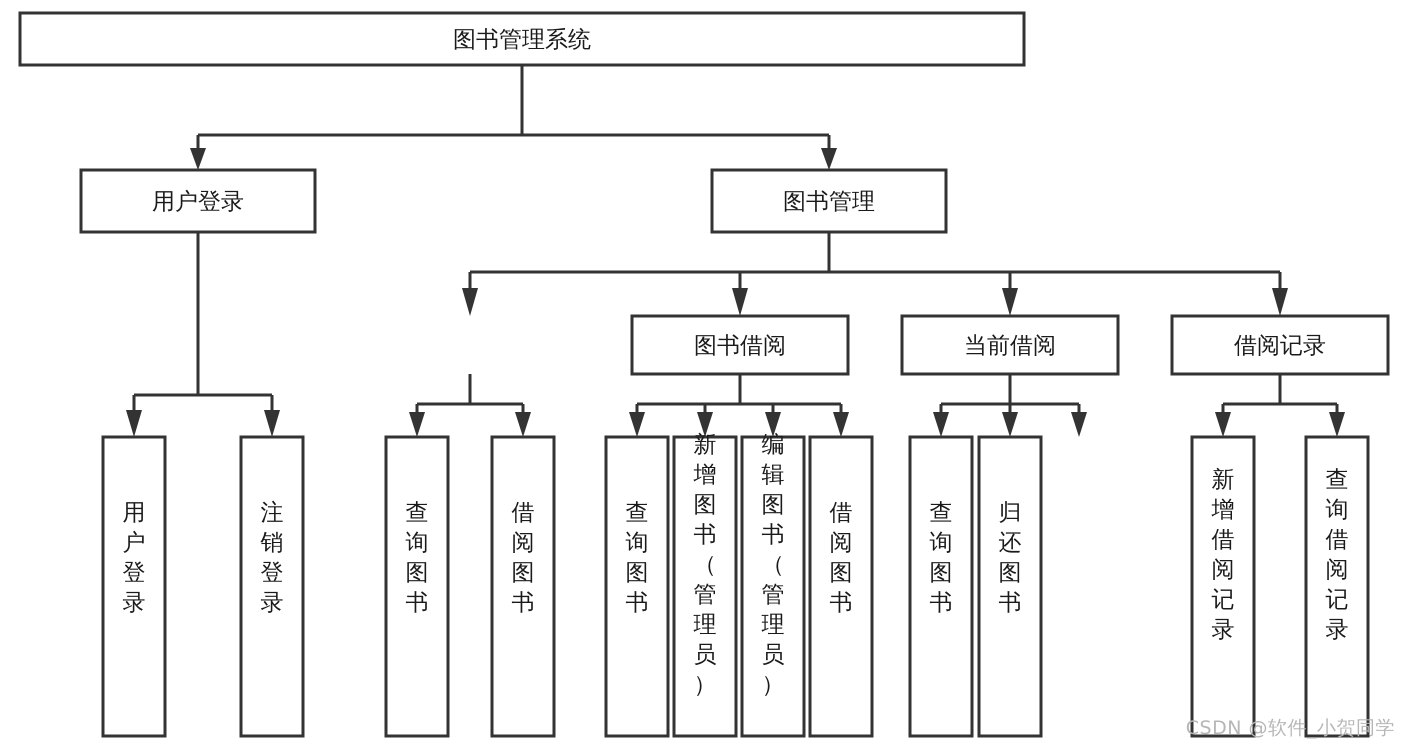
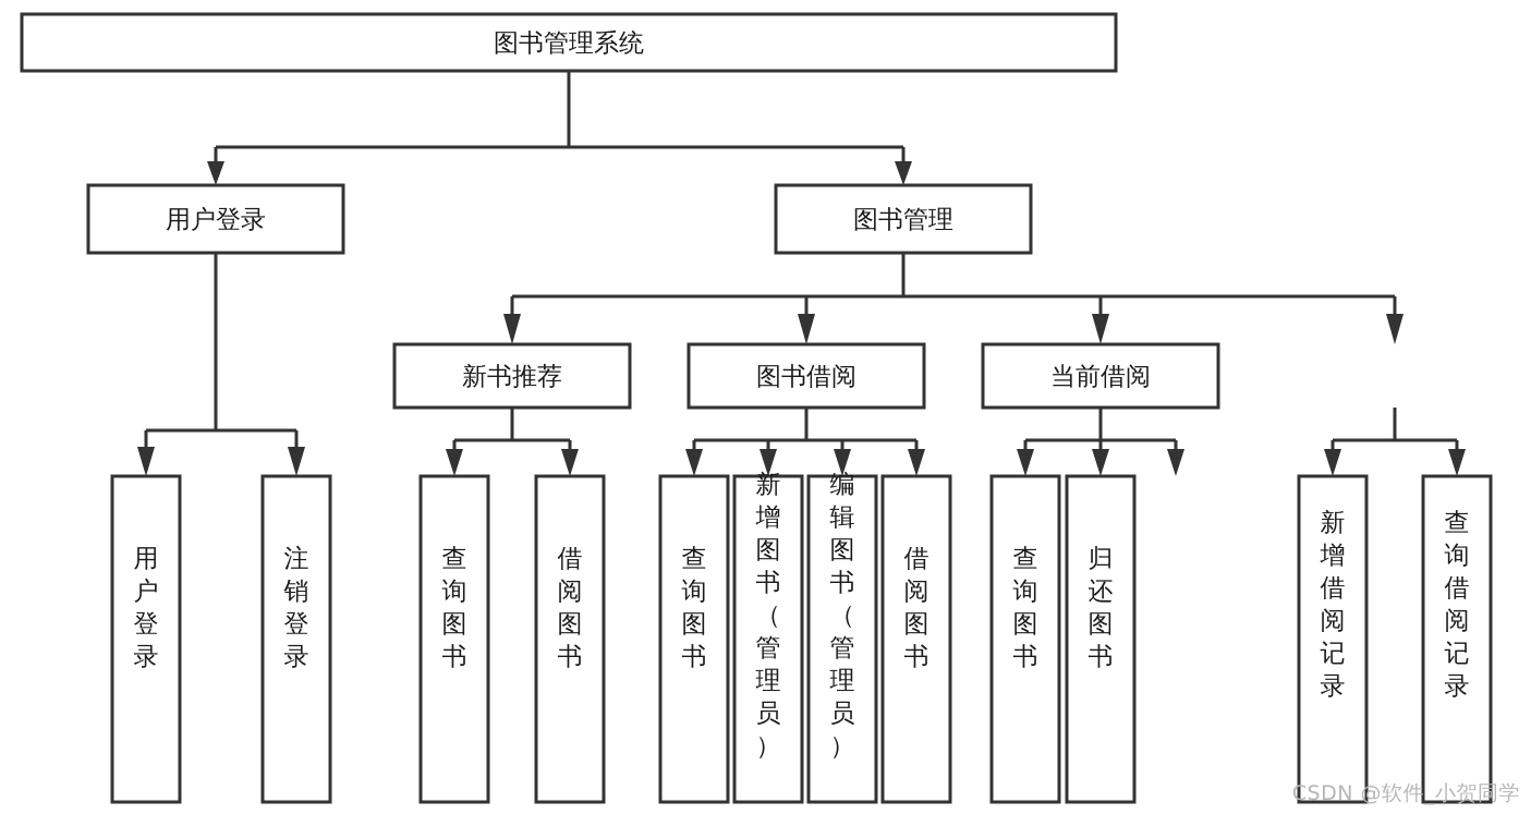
  图书管理系统
  用户登录
  图书管理
+ 新书推荐
  图书借阅
  当前借阅
- 借阅记录
  用户登录
  注销登录
  查询图书
  借阅图书
  查询图书
  新增图书（管理员）
  编辑图书（管理员）
  借阅图书
  查询图书
  归还图书
  新增借阅记录
  查询借阅记录
  CSDN @软件_小贺同学
